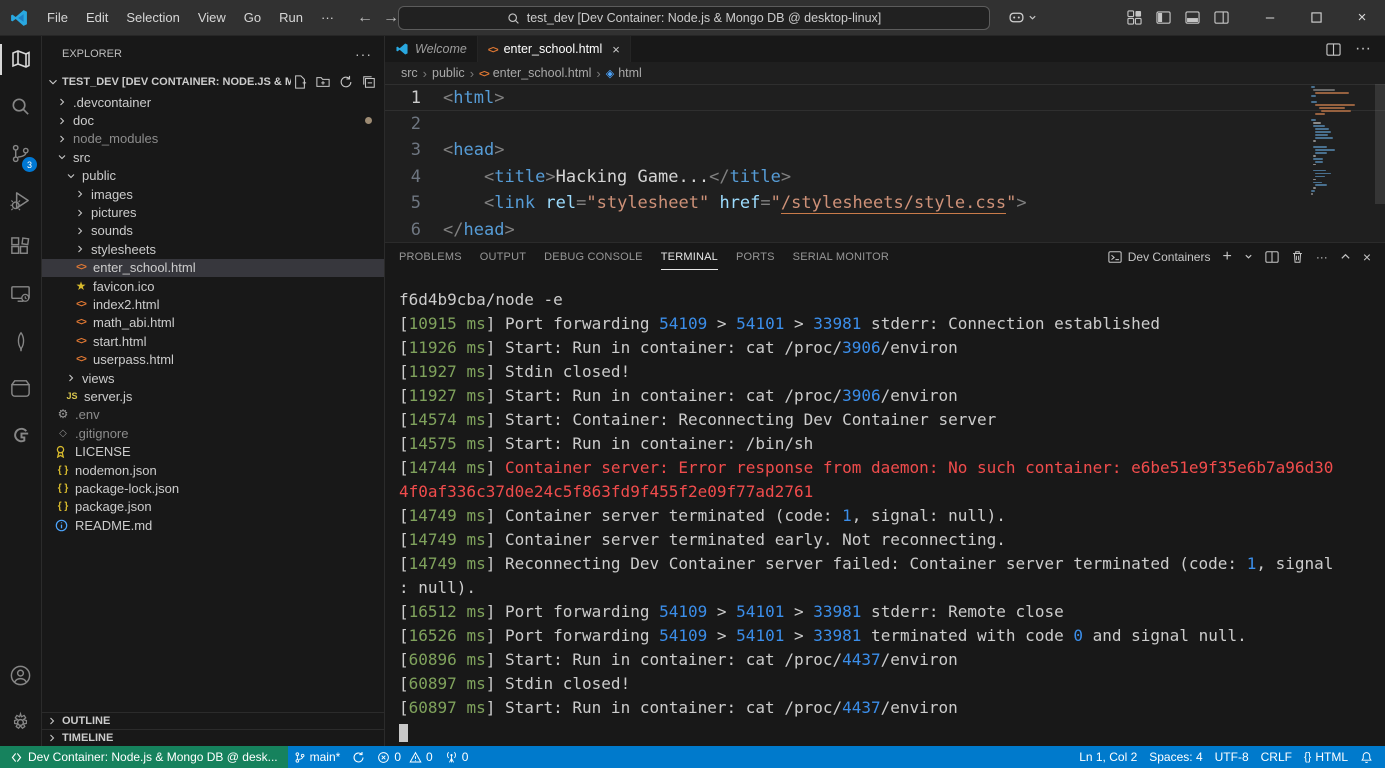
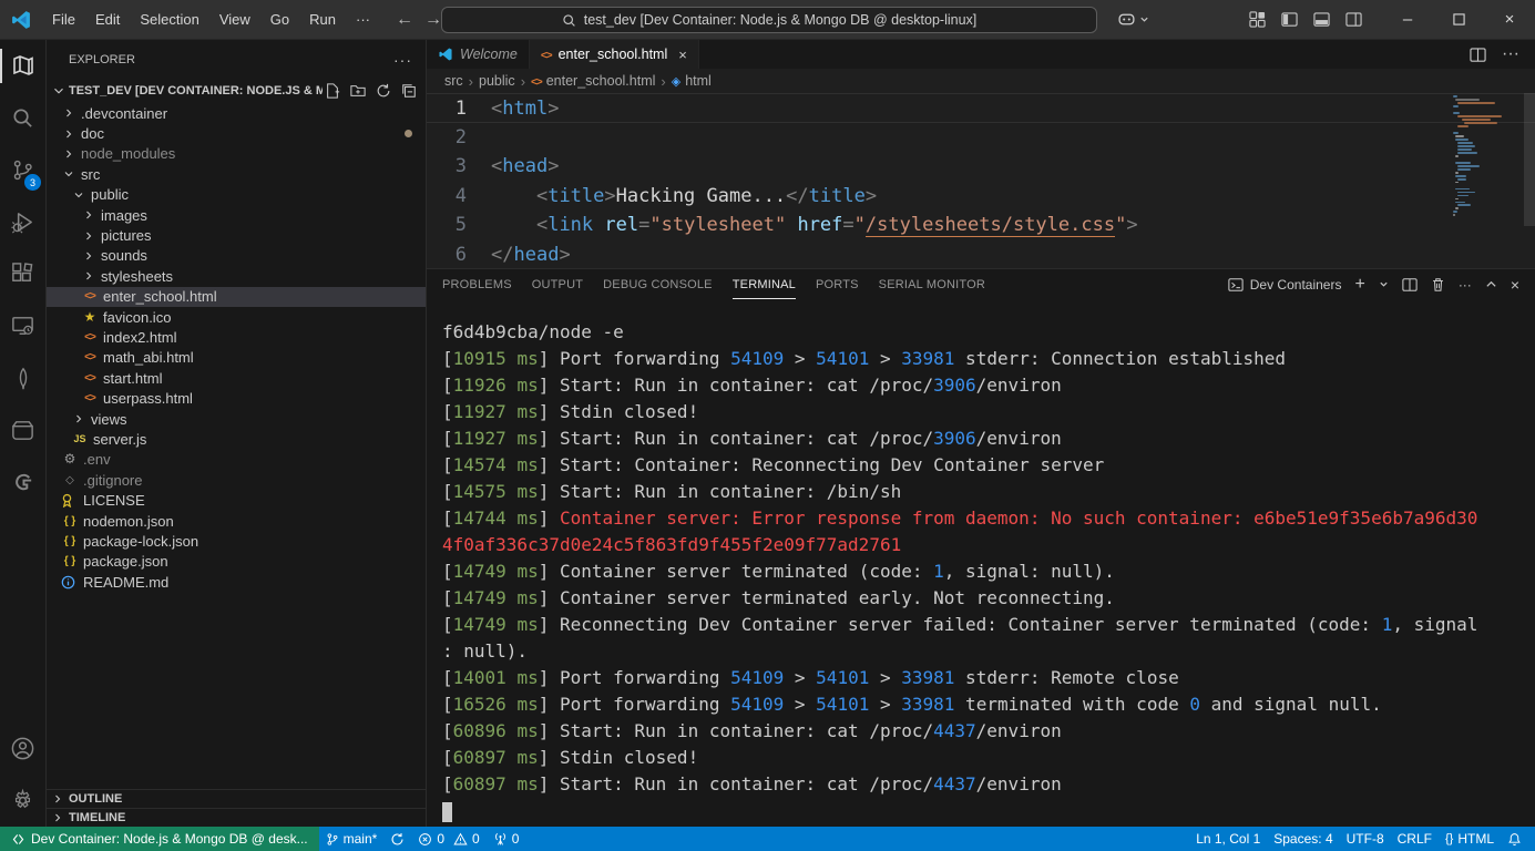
  File
  Edit
  Selection
  View
  Go
  Run
  ···
  ←
  →
  test_dev [Dev Container: Node.js & Mongo DB @ desktop-linux]
  –
  ×
  3
  EXPLORER
  ···
  TEST_DEV [DEV CONTAINER: NODE.JS & M
  .devcontainer
  doc
  node_modules
  src
  public
  images
  pictures
  sounds
  stylesheets
  <>
  enter_school.html
  ★
  favicon.ico
  <>
  index2.html
  <>
  math_abi.html
  <>
  start.html
  <>
  userpass.html
  views
  JS
  server.js
  ⚙
  .env
  ◇
  .gitignore
  LICENSE
  { }
  nodemon.json
  { }
  package-lock.json
  { }
  package.json
  README.md
  OUTLINE
  TIMELINE
  Welcome
  <>
  enter_school.html
  ×
  ···
  src
  ›
  public
  ›
  <>
  enter_school.html
  ›
  ◈
  html
  1
  <html>
  2
  3
  <head>
  4
  <title>Hacking Game...</title>
  5
  <link rel="stylesheet" href="/stylesheets/style.css">
  6
  </head>
  PROBLEMS
  OUTPUT
  DEBUG CONSOLE
  TERMINAL
  PORTS
  SERIAL MONITOR
  Dev Containers
  +
  ···
  ×
  f6d4b9cba/node -e
  [10915 ms] Port forwarding 54109 > 54101 > 33981 stderr: Connection established
  [11926 ms] Start: Run in container: cat /proc/3906/environ
  [11927 ms] Stdin closed!
  [11927 ms] Start: Run in container: cat /proc/3906/environ
  [14574 ms] Start: Container: Reconnecting Dev Container server
  [14575 ms] Start: Run in container: /bin/sh
  [14744 ms] Container server: Error response from daemon: No such container: e6be51e9f35e6b7a96d30
  4f0af336c37d0e24c5f863fd9f455f2e09f77ad2761
  [14749 ms] Container server terminated (code: 1, signal: null).
  [14749 ms] Container server terminated early. Not reconnecting.
  [14749 ms] Reconnecting Dev Container server failed: Container server terminated (code: 1, signal
  : null).
- [16512 ms] Port forwarding 54109 > 54101 > 33981 stderr: Remote close
+ [14001 ms] Port forwarding 54109 > 54101 > 33981 stderr: Remote close
  [16526 ms] Port forwarding 54109 > 54101 > 33981 terminated with code 0 and signal null.
  [60896 ms] Start: Run in container: cat /proc/4437/environ
  [60897 ms] Stdin closed!
  [60897 ms] Start: Run in container: cat /proc/4437/environ
  Dev Container: Node.js & Mongo DB @ desk...
  main*
  0
  0
  0
- Ln 1, Col 2
+ Ln 1, Col 1
  Spaces: 4
  UTF-8
  CRLF
  {}
  HTML
